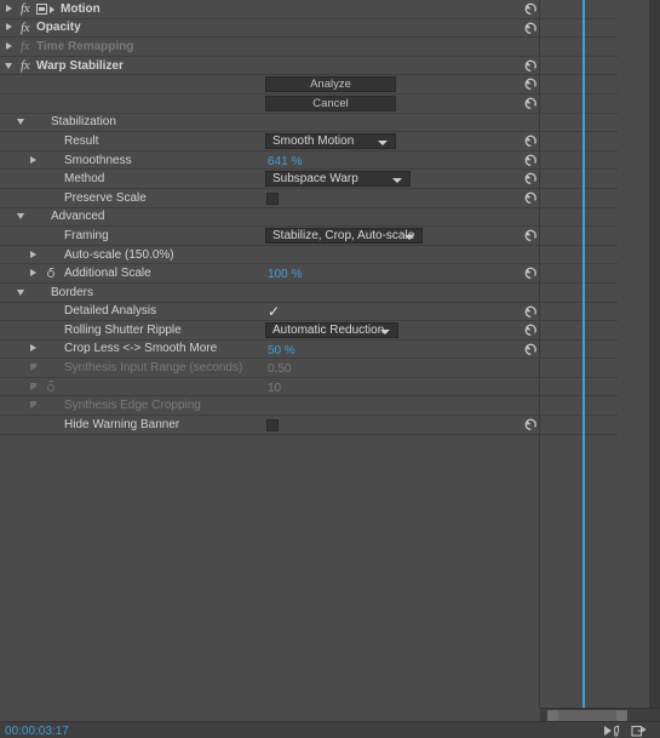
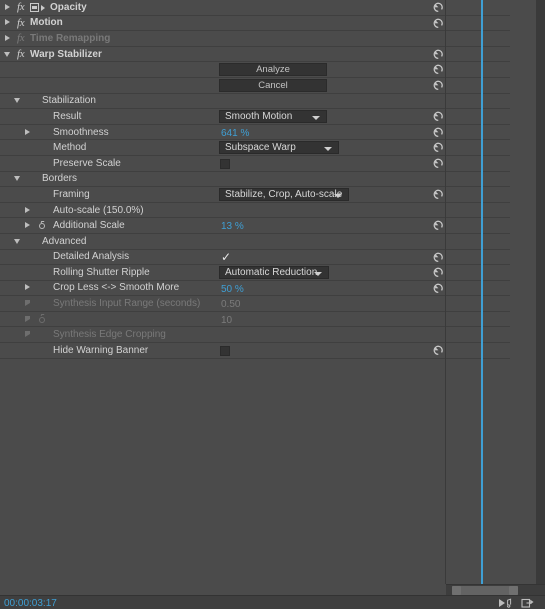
  fx
- Motion
+ Opacity
  fx
- Opacity
+ Motion
  fx
  Time Remapping
  fx
  Warp Stabilizer
  Analyze
  Cancel
  Stabilization
  Result
  Smooth Motion
  Smoothness
  641 %
  Method
  Subspace Warp
  Preserve Scale
- Advanced
+ Borders
  Framing
  Stabilize, Crop, Auto-scale
  Auto-scale (150.0%)
  Additional Scale
- 100 %
+ 13 %
- Borders
+ Advanced
  Detailed Analysis
  Rolling Shutter Ripple
  Automatic Reduction
  Crop Less <-> Smooth More
  50 %
  Synthesis Input Range (seconds)
  0.50
  10
  Synthesis Edge Cropping
  Hide Warning Banner
  00:00:03:17
